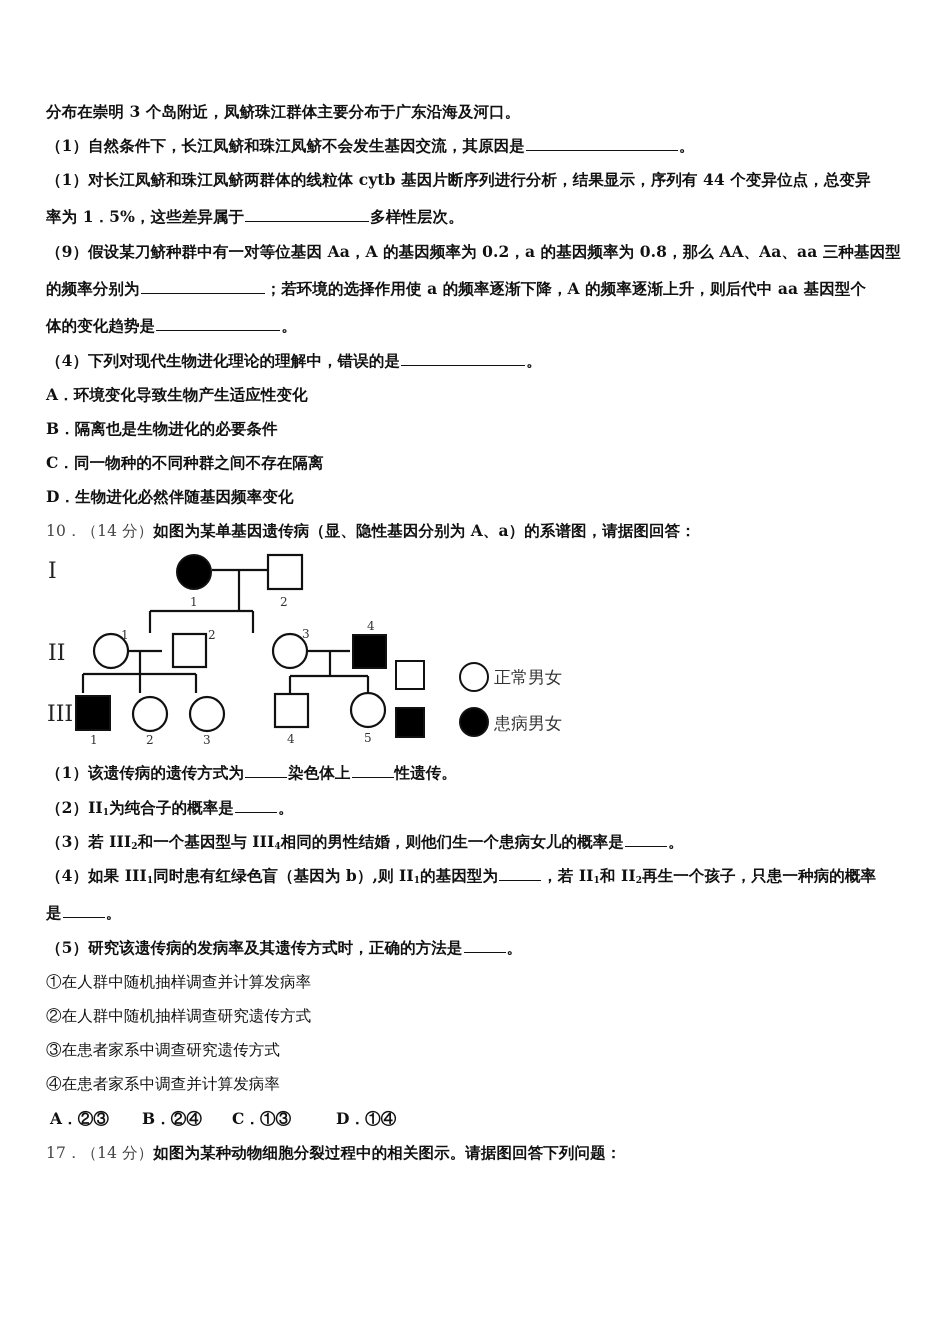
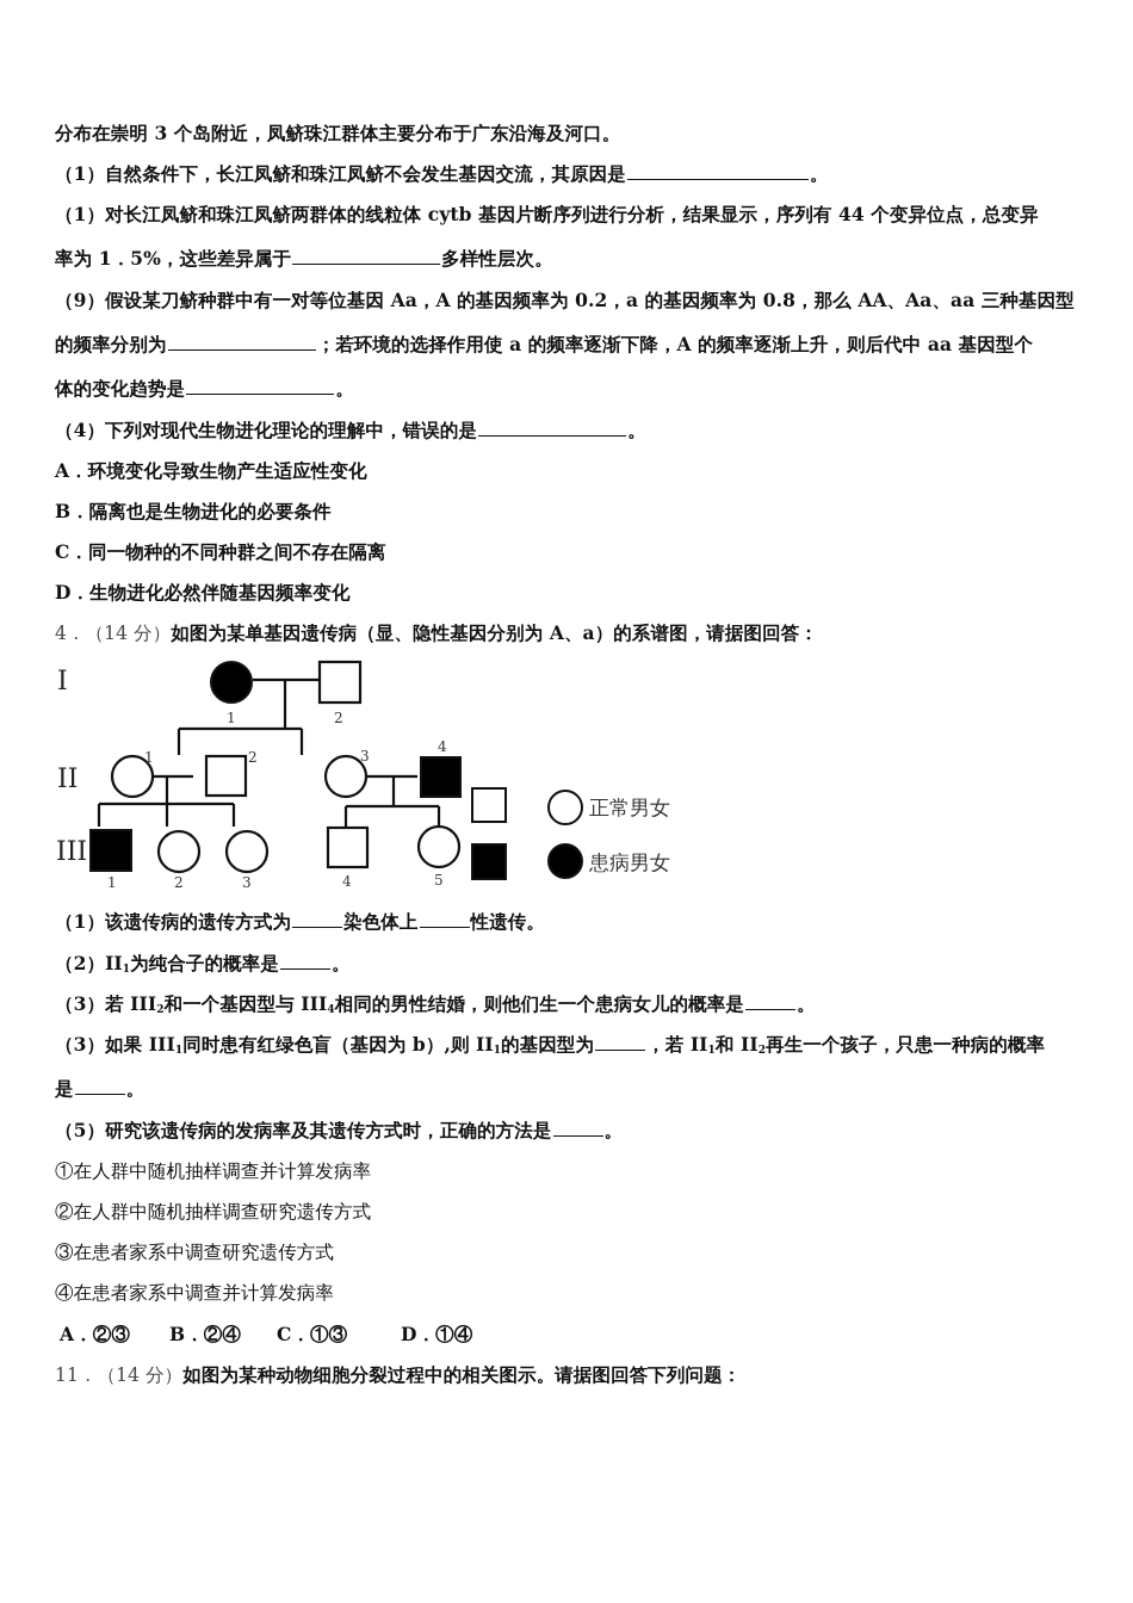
  分布在崇明 3 个岛附近，凤鲚珠江群体主要分布于广东沿海及河口。
  （1）自然条件下，长江凤鲚和珠江凤鲚不会发生基因交流，其原因是 。
  （1）对长江凤鲚和珠江凤鲚两群体的线粒体 cytb 基因片断序列进行分析，结果显示，序列有 44 个变异位点，总变异
  率为 1．5%，这些差异属于 多样性层次。
  （9）假设某刀鲚种群中有一对等位基因 Aa，A 的基因频率为 0.2，a 的基因频率为 0.8，那么 AA、Aa、aa 三种基因型
  的频率分别为 ；若环境的选择作用使 a 的频率逐渐下降，A 的频率逐渐上升，则后代中 aa 基因型个
  体的变化趋势是 。
  （4）下列对现代生物进化理论的理解中，错误的是 。
  A．环境变化导致生物产生适应性变化
  B．隔离也是生物进化的必要条件
  C．同一物种的不同种群之间不存在隔离
  D．生物进化必然伴随基因频率变化
- 10．（14 分）如图为某单基因遗传病（显、隐性基因分别为 A、a）的系谱图，请据图回答：
+ 4．（14 分）如图为某单基因遗传病（显、隐性基因分别为 A、a）的系谱图，请据图回答：
  I
  II
  III
  1
  2
  1
  2
  3
  4
  1
  2
  3
  4
  5
  正常男女
  患病男女
  （1）该遗传病的遗传方式为 染色体上 性遗传。
  （2）II1为纯合子的概率是 。
  （3）若 III2和一个基因型与 III4相同的男性结婚，则他们生一个患病女儿的概率是 。
- （4）如果 III1同时患有红绿色盲（基因为 b）,则 II1的基因型为 ，若 II1和 II2再生一个孩子，只患一种病的概率
+ （3）如果 III1同时患有红绿色盲（基因为 b）,则 II1的基因型为 ，若 II1和 II2再生一个孩子，只患一种病的概率
  是 。
  （5）研究该遗传病的发病率及其遗传方式时，正确的方法是 。
  ①在人群中随机抽样调查并计算发病率
  ②在人群中随机抽样调查研究遗传方式
  ③在患者家系中调查研究遗传方式
  ④在患者家系中调查并计算发病率
  A．②③ B．②④ C．①③ D．①④
- 17．（14 分）如图为某种动物细胞分裂过程中的相关图示。请据图回答下列问题：
+ 11．（14 分）如图为某种动物细胞分裂过程中的相关图示。请据图回答下列问题：
